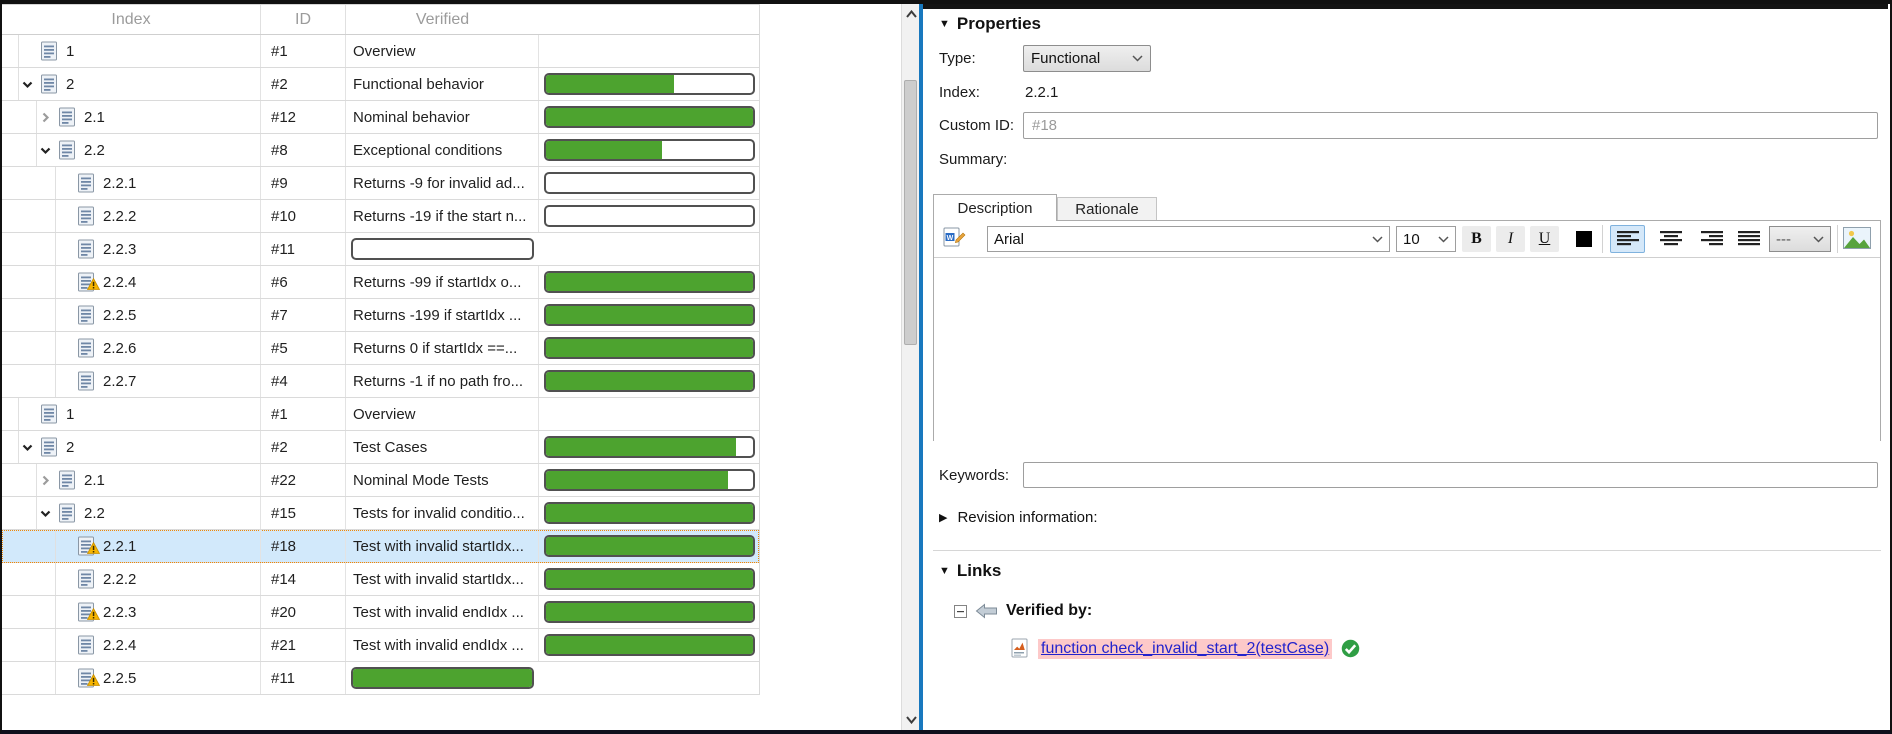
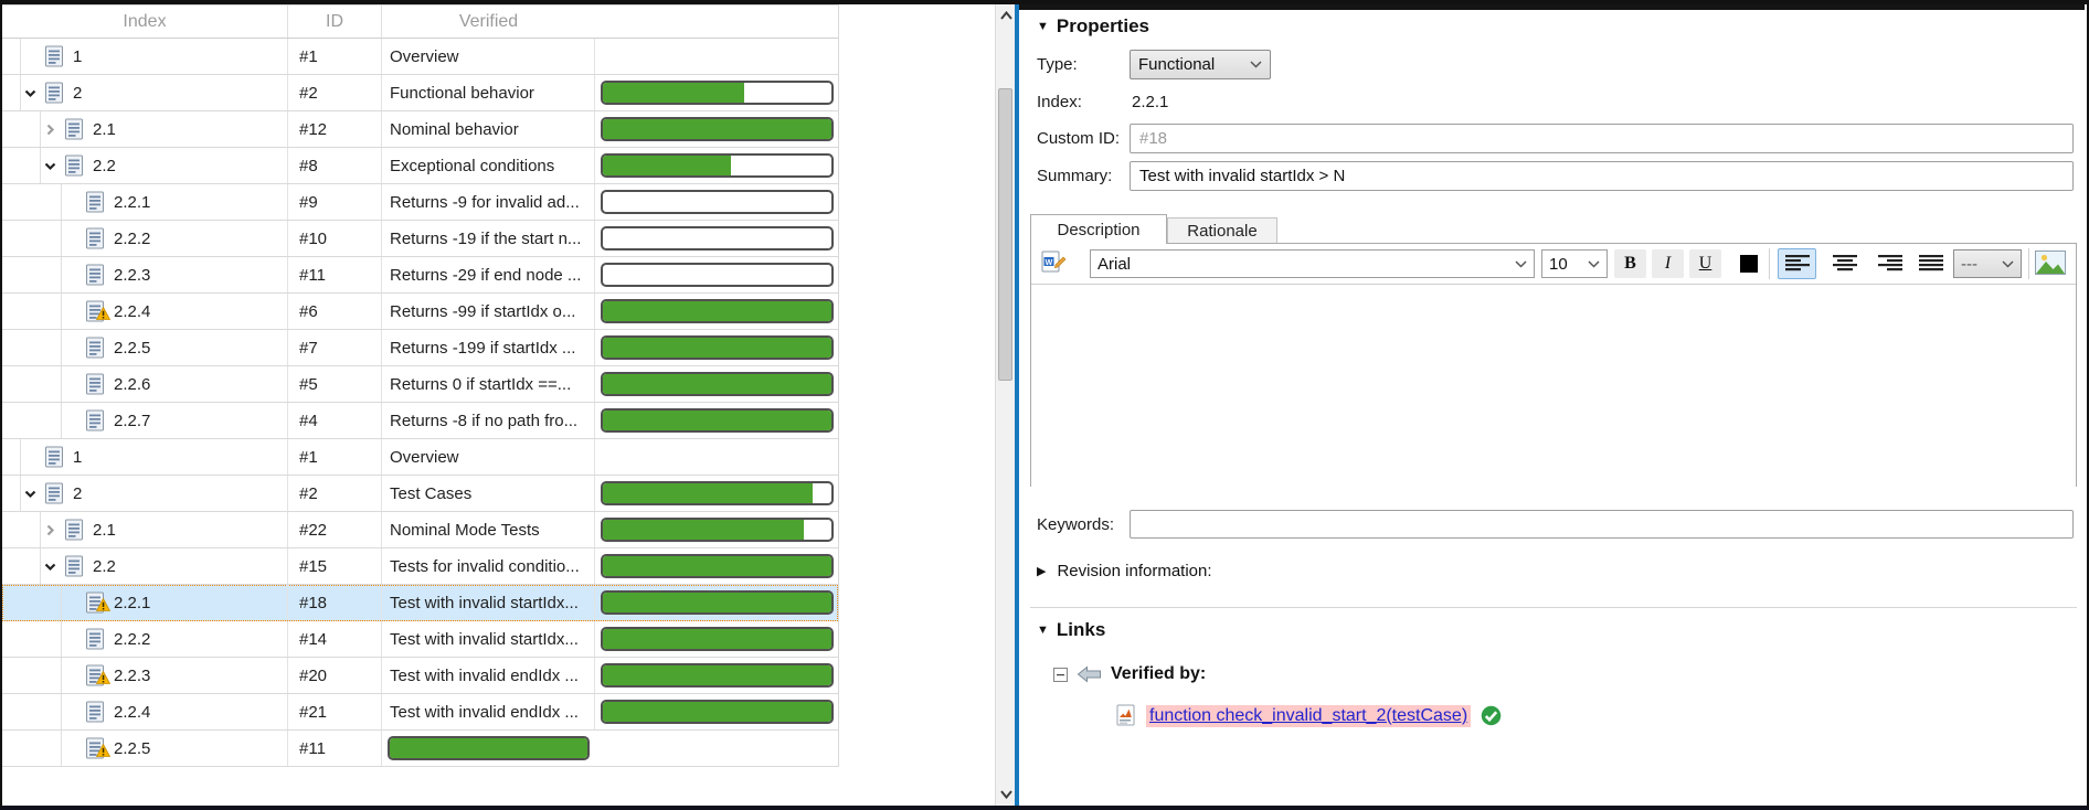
  Index
  ID
  Verified
  1
  #1
  Overview
  2
  #2
  Functional behavior
  2.1
  #12
  Nominal behavior
  2.2
  #8
  Exceptional conditions
  2.2.1
  #9
  Returns -9 for invalid ad...
  2.2.2
  #10
  Returns -19 if the start n...
  2.2.3
  #11
+ Returns -29 if end node ...
  2.2.4
  #6
  Returns -99 if startIdx o...
  2.2.5
  #7
  Returns -199 if startIdx ...
  2.2.6
  #5
  Returns 0 if startIdx ==...
  2.2.7
  #4
- Returns -1 if no path fro...
+ Returns -8 if no path fro...
  1
  #1
  Overview
  2
  #2
  Test Cases
  2.1
  #22
  Nominal Mode Tests
  2.2
  #15
  Tests for invalid conditio...
  2.2.1
  #18
  Test with invalid startIdx...
  2.2.2
  #14
  Test with invalid startIdx...
  2.2.3
  #20
  Test with invalid endIdx ...
  2.2.4
  #21
  Test with invalid endIdx ...
  2.2.5
  #11
  ▼
  Properties
  Type:
  Functional
  Index:
  2.2.1
  Custom ID:
  #18
  Summary:
+ Test with invalid startIdx > N
  Description
  Rationale
  Arial
  10
  B
  I
  U
  ---
  Keywords:
  ▶
  Revision information:
  ▼
  Links
  Verified by:
  function check_invalid_start_2(testCase)
